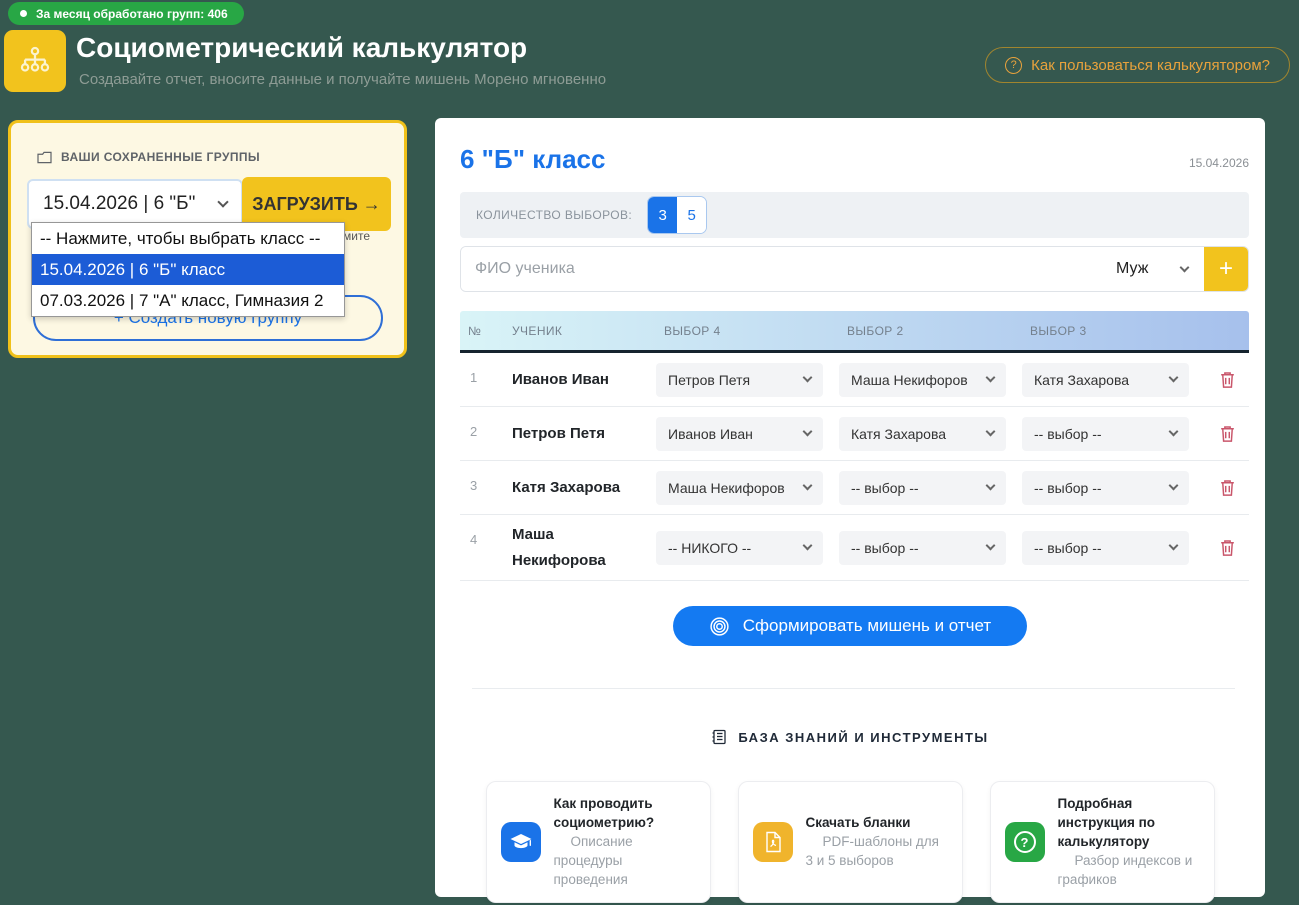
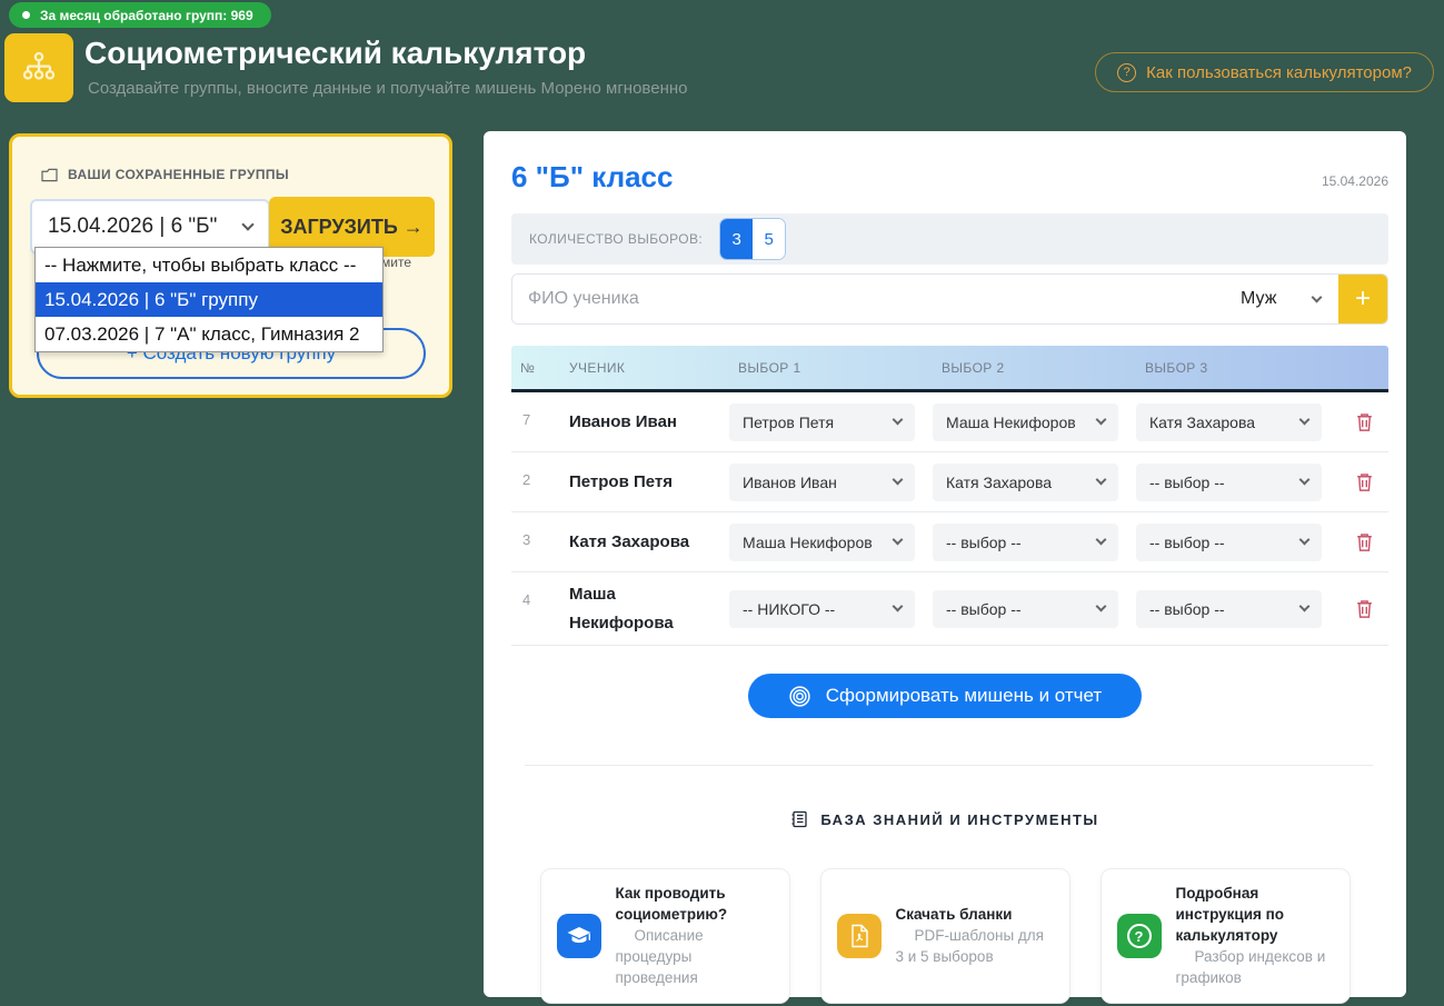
- За месяц обработано групп: 406
+ За месяц обработано групп: 969
  Социометрический калькулятор
- Создавайте отчет, вносите данные и получайте мишень Морено мгновенно
+ Создавайте группы, вносите данные и получайте мишень Морено мгновенно
  ?
  Как пользоваться калькулятором?
  ВАШИ СОХРАНЕННЫЕ ГРУППЫ
  15.04.2026 | 6 "Б"
  ЗАГРУЗИТЬ →
  мите
  + Создать новую группу
  -- Нажмите, чтобы выбрать класс --
- 15.04.2026 | 6 "Б" класс
+ 15.04.2026 | 6 "Б" группу
  07.03.2026 | 7 "А" класс, Гимназия 2
  6 "Б" класс
  15.04.2026
  КОЛИЧЕСТВО ВЫБОРОВ:
  3
  5
  ФИО ученика
  Муж
  +
  №
  УЧЕНИК
- ВЫБОР 4
+ ВЫБОР 1
  ВЫБОР 2
  ВЫБОР 3
- 1
+ 7
  Иванов Иван
  Петров Петя
  Маша Некифоров
  Катя Захарова
  2
  Петров Петя
  Иванов Иван
  Катя Захарова
  -- выбор --
  3
  Катя Захарова
  Маша Некифоров
  -- выбор --
  -- выбор --
  4
  Маша Некифорова
  -- НИКОГО --
  -- выбор --
  -- выбор --
  Сформировать мишень и отчет
  БАЗА ЗНАНИЙ И ИНСТРУМЕНТЫ
  Как проводить социометрию?
  Описание процедуры проведения
  Скачать бланки
  PDF-шаблоны для 3 и 5 выборов
  ?
  Подробная инструкция по калькулятору
  Разбор индексов и графиков
